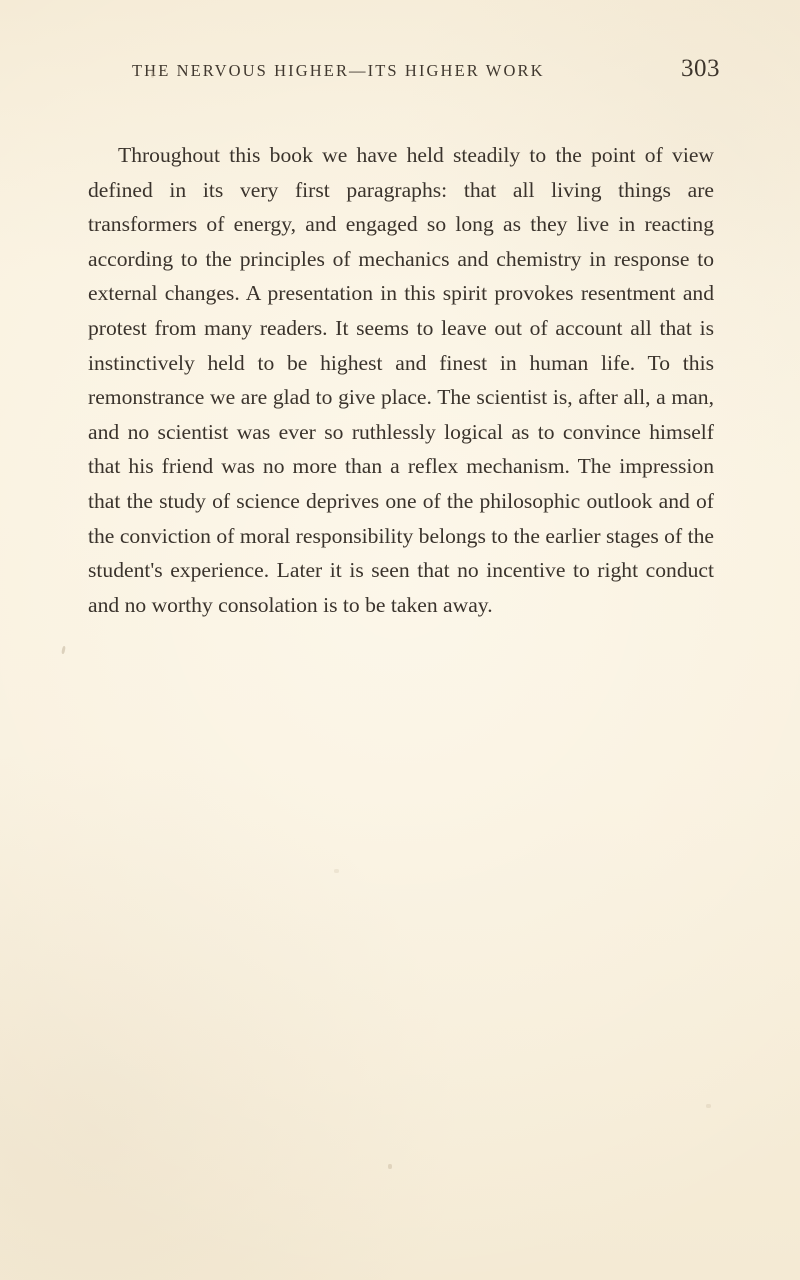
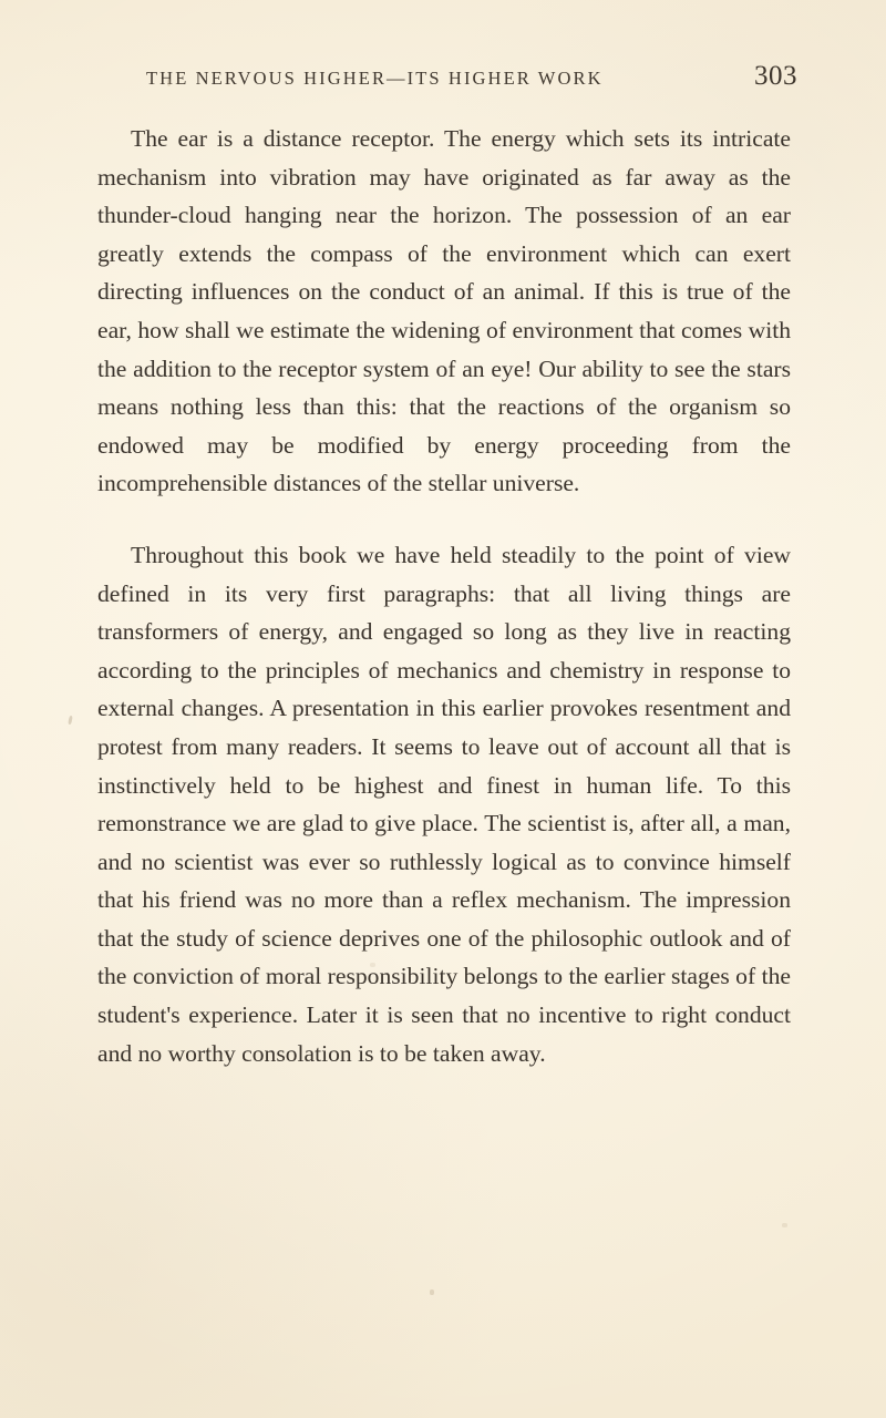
  THE NERVOUS HIGHER—ITS HIGHER WORK
  303
+ The ear is a distance receptor. The energy which sets its intricate mechanism into vibration may have originated as far away as the thunder-cloud hanging near the horizon. The possession of an ear greatly extends the compass of the environment which can exert directing influences on the conduct of an animal. If this is true of the ear, how shall we estimate the widening of environment that comes with the addition to the receptor system of an eye! Our ability to see the stars means nothing less than this: that the reactions of the organism so endowed may be modified by energy proceeding from the incomprehensible distances of the stellar universe.
- Throughout this book we have held steadily to the point of view defined in its very first paragraphs: that all living things are transformers of energy, and engaged so long as they live in reacting according to the principles of mechanics and chemistry in response to external changes. A presentation in this spirit provokes resentment and protest from many readers. It seems to leave out of account all that is instinctively held to be highest and finest in human life. To this remonstrance we are glad to give place. The scientist is, after all, a man, and no scientist was ever so ruthlessly logical as to convince himself that his friend was no more than a reflex mechanism. The impression that the study of science deprives one of the philosophic outlook and of the conviction of moral responsibility belongs to the earlier stages of the student's experience. Later it is seen that no incentive to right conduct and no worthy consolation is to be taken away.
+ Throughout this book we have held steadily to the point of view defined in its very first paragraphs: that all living things are transformers of energy, and engaged so long as they live in reacting according to the principles of mechanics and chemistry in response to external changes. A presentation in this earlier provokes resentment and protest from many readers. It seems to leave out of account all that is instinctively held to be highest and finest in human life. To this remonstrance we are glad to give place. The scientist is, after all, a man, and no scientist was ever so ruthlessly logical as to convince himself that his friend was no more than a reflex mechanism. The impression that the study of science deprives one of the philosophic outlook and of the conviction of moral responsibility belongs to the earlier stages of the student's experience. Later it is seen that no incentive to right conduct and no worthy consolation is to be taken away.
